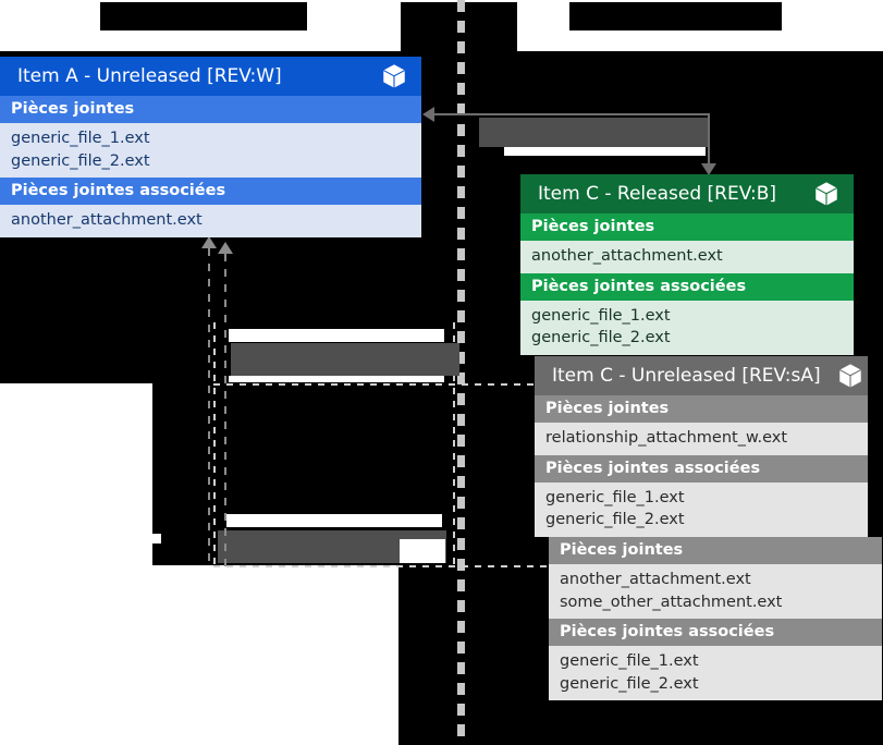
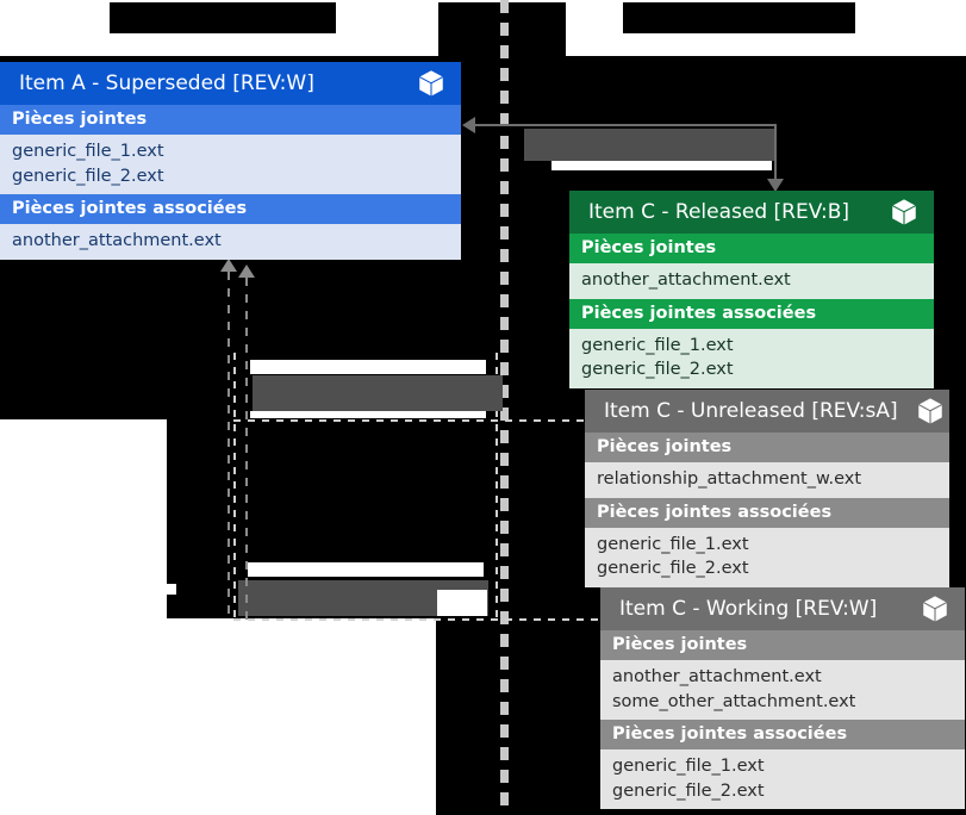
- Item A - Unreleased [REV:W]
+ Item A - Superseded [REV:W]
  Pièces jointes
  generic_file_1.ext
  generic_file_2.ext
  Pièces jointes associées
  another_attachment.ext
  Item C - Released [REV:B]
  Pièces jointes
  another_attachment.ext
  Pièces jointes associées
  generic_file_1.ext
  generic_file_2.ext
  Item C - Unreleased [REV:sA]
  Pièces jointes
  relationship_attachment_w.ext
  Pièces jointes associées
  generic_file_1.ext
  generic_file_2.ext
+ Item C - Working [REV:W]
  Pièces jointes
  another_attachment.ext
  some_other_attachment.ext
  Pièces jointes associées
  generic_file_1.ext
  generic_file_2.ext
